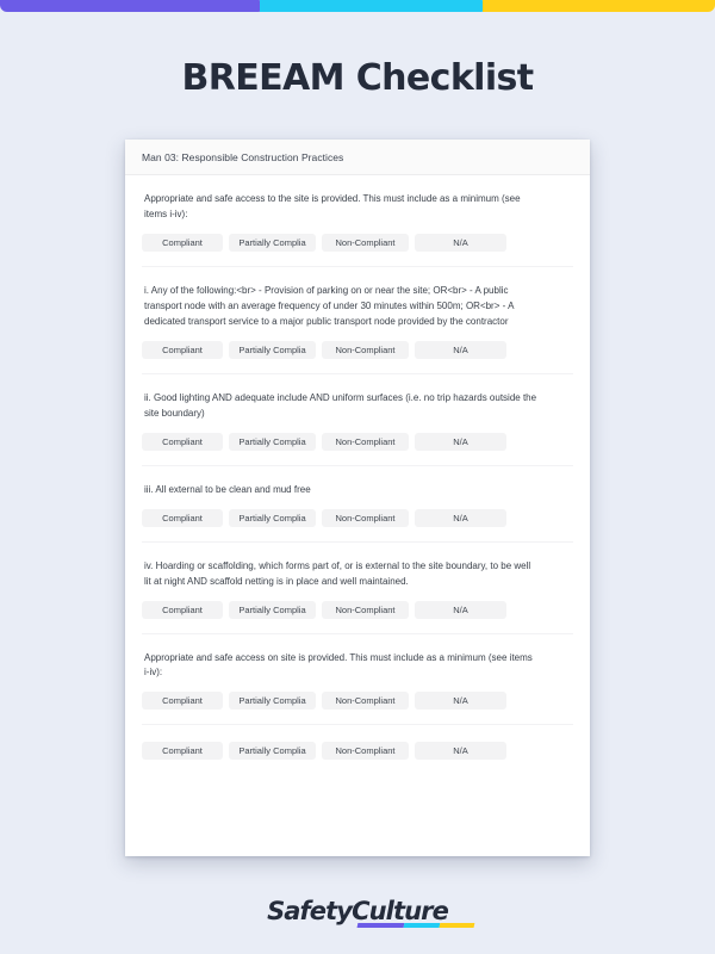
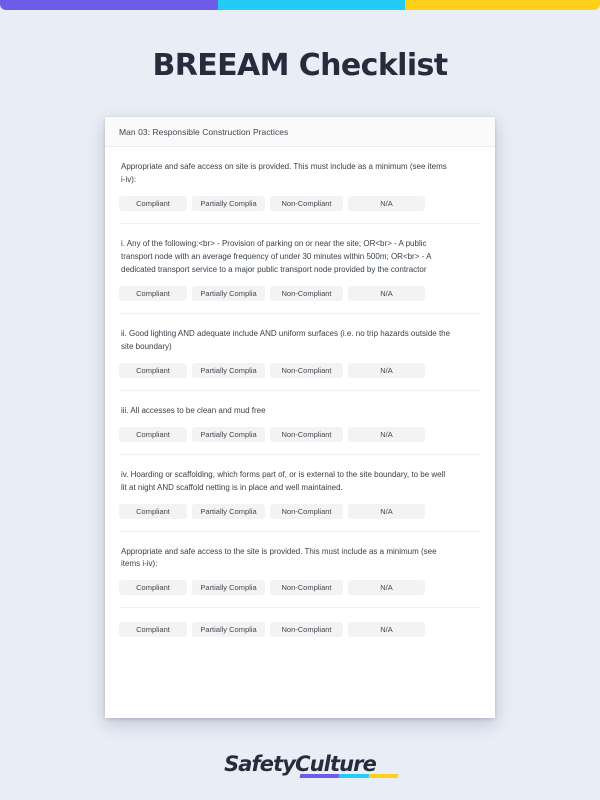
  BREEAM Checklist
  Man 03: Responsible Construction Practices
- Appropriate and safe access to the site is provided. This must include as a minimum (see items i-iv):
+ Appropriate and safe access on site is provided. This must include as a minimum (see items i-iv):
  Compliant
  Partially Complia
  Non-Compliant
  N/A
  i. Any of the following:<br> - Provision of parking on or near the site; OR<br> - A public transport node with an average frequency of under 30 minutes within 500m; OR<br> - A dedicated transport service to a major public transport node provided by the contractor
  Compliant
  Partially Complia
  Non-Compliant
  N/A
  ii. Good lighting AND adequate include AND uniform surfaces (i.e. no trip hazards outside the site boundary)
  Compliant
  Partially Complia
  Non-Compliant
  N/A
- iii. All external to be clean and mud free
+ iii. All accesses to be clean and mud free
  Compliant
  Partially Complia
  Non-Compliant
  N/A
  iv. Hoarding or scaffolding, which forms part of, or is external to the site boundary, to be well lit at night AND scaffold netting is in place and well maintained.
  Compliant
  Partially Complia
  Non-Compliant
  N/A
- Appropriate and safe access on site is provided. This must include as a minimum (see items i-iv):
+ Appropriate and safe access to the site is provided. This must include as a minimum (see items i-iv):
  Compliant
  Partially Complia
  Non-Compliant
  N/A
  Compliant
  Partially Complia
  Non-Compliant
  N/A
  SafetyCulture
